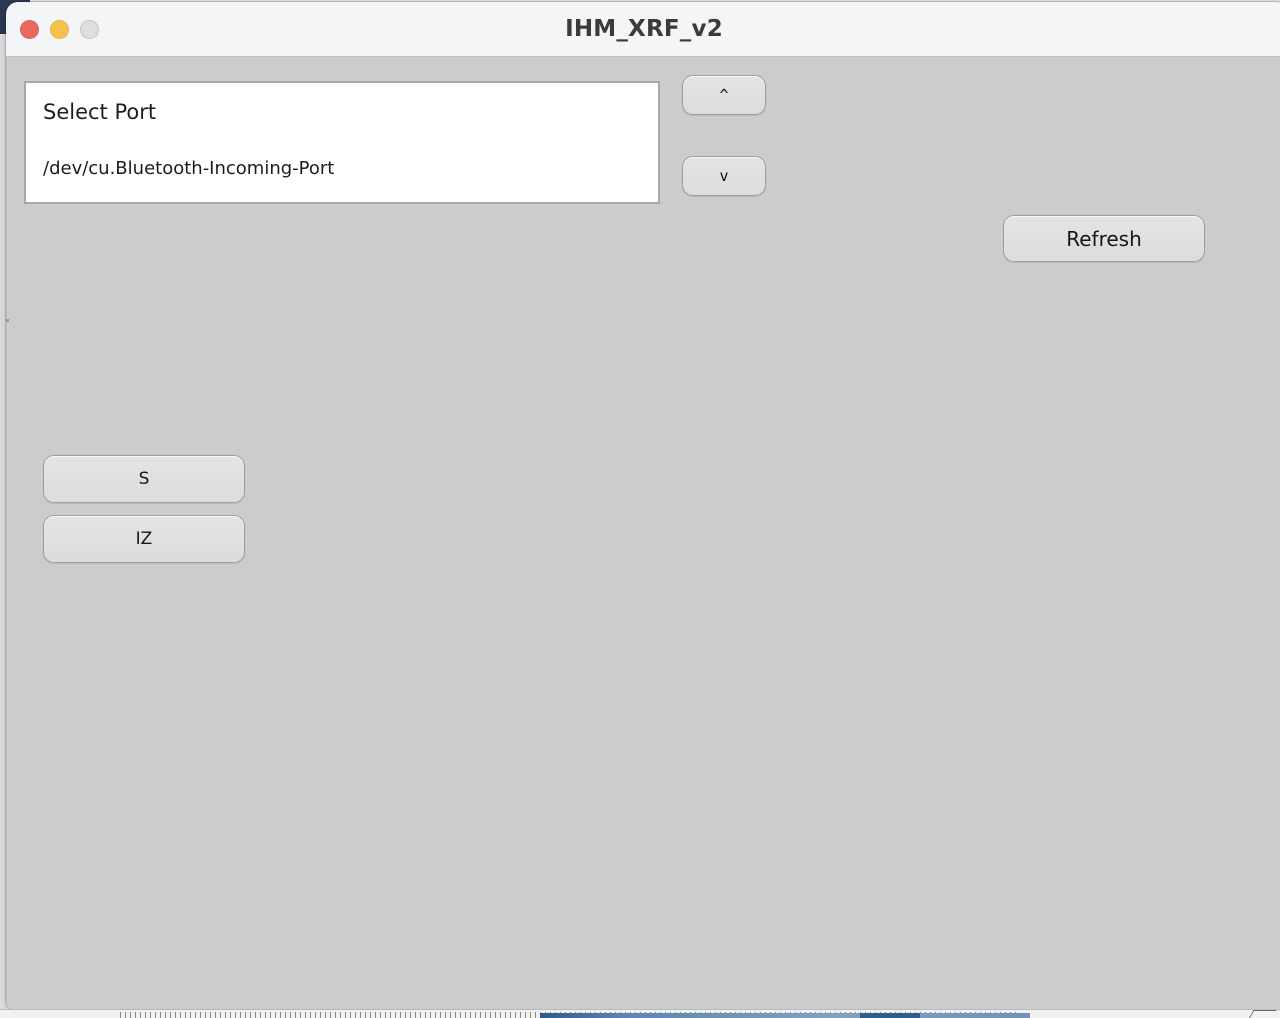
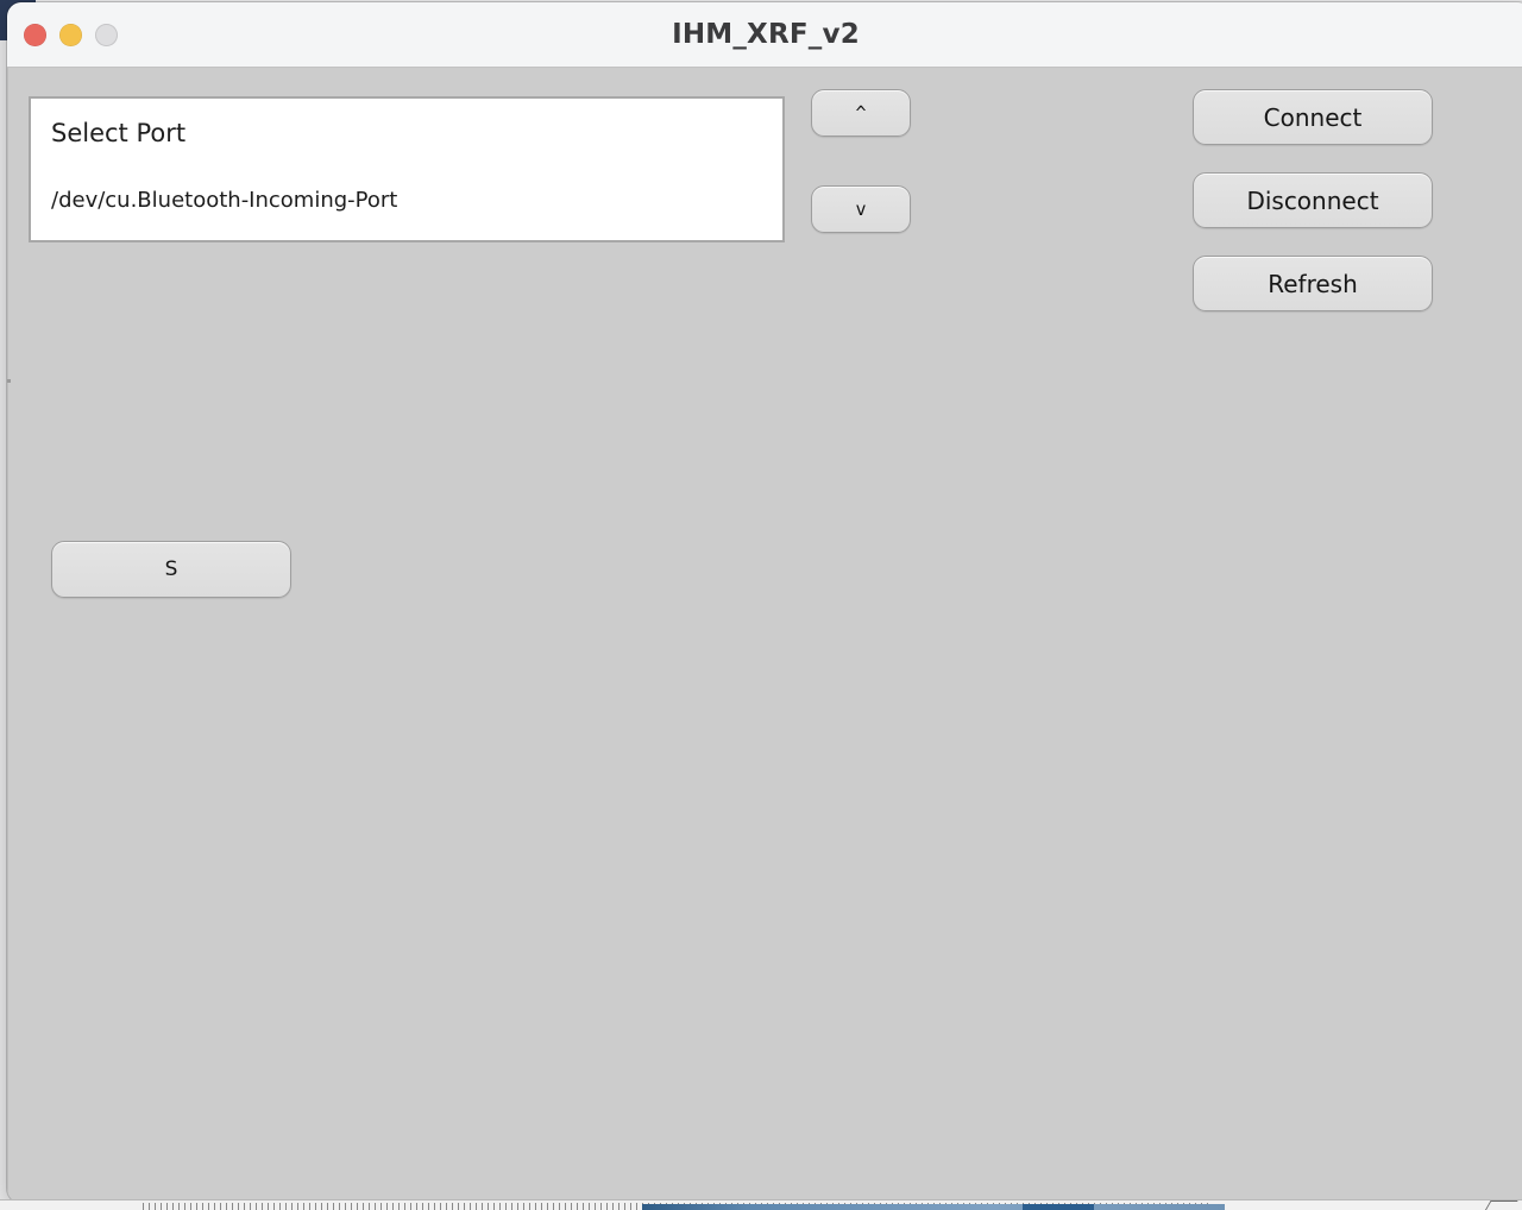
  IHM_XRF_v2
  Select Port
  /dev/cu.Bluetooth-Incoming-Port
  ^
  v
+ Connect
+ Disconnect
  Refresh
  S
- IZ
